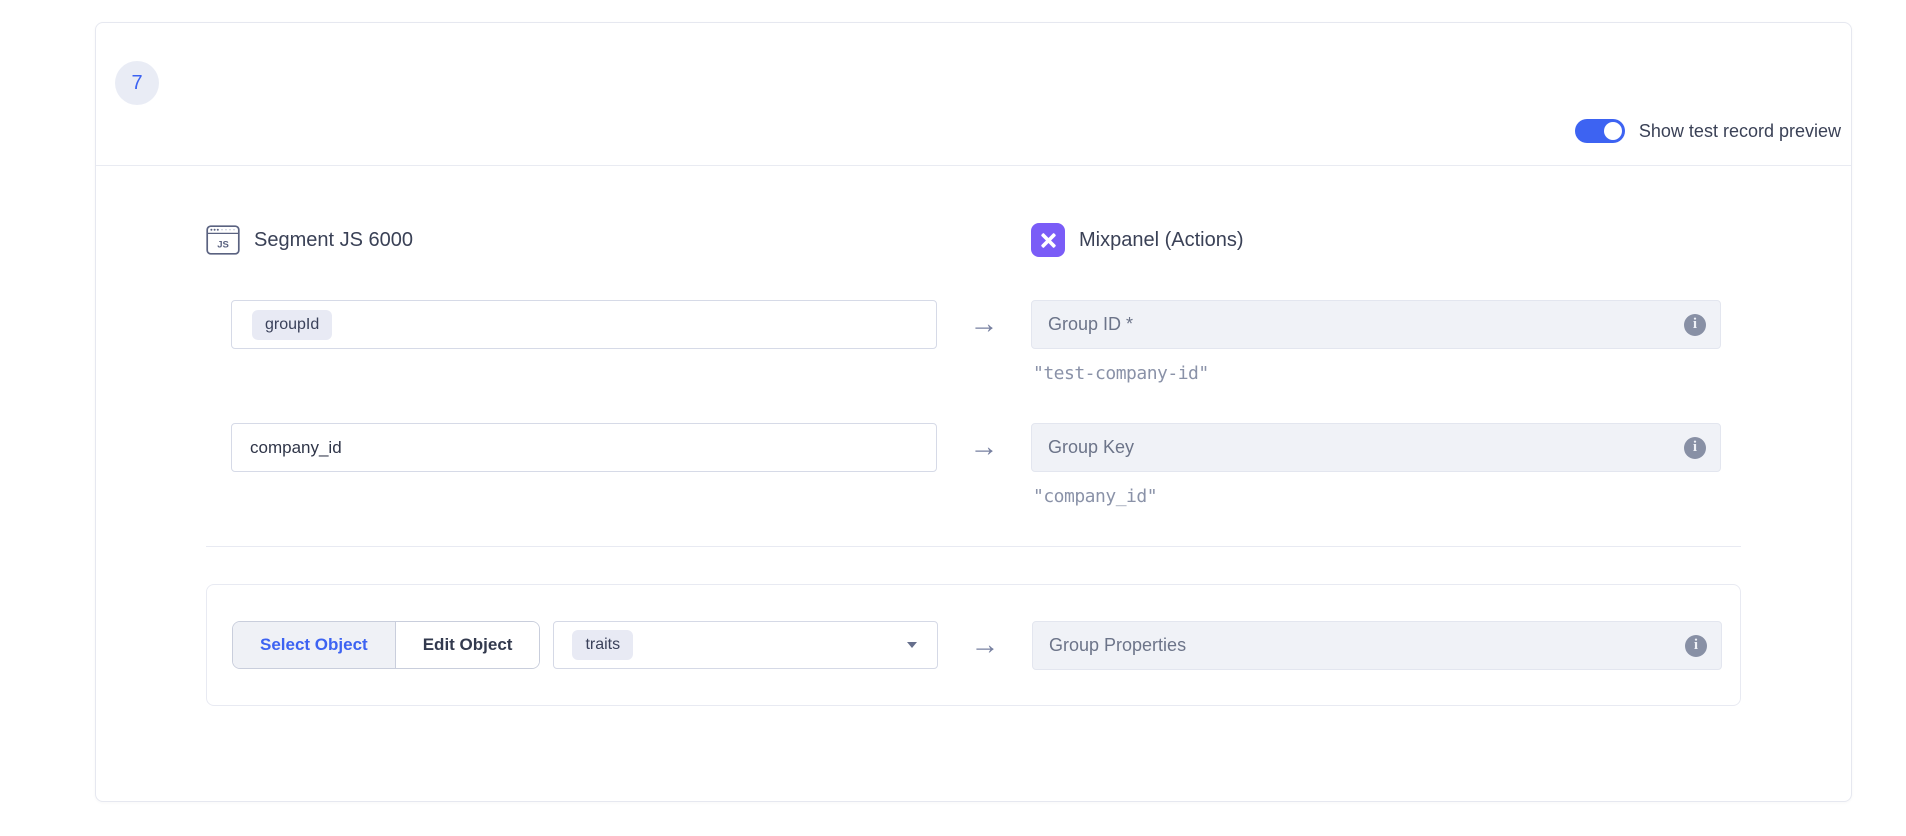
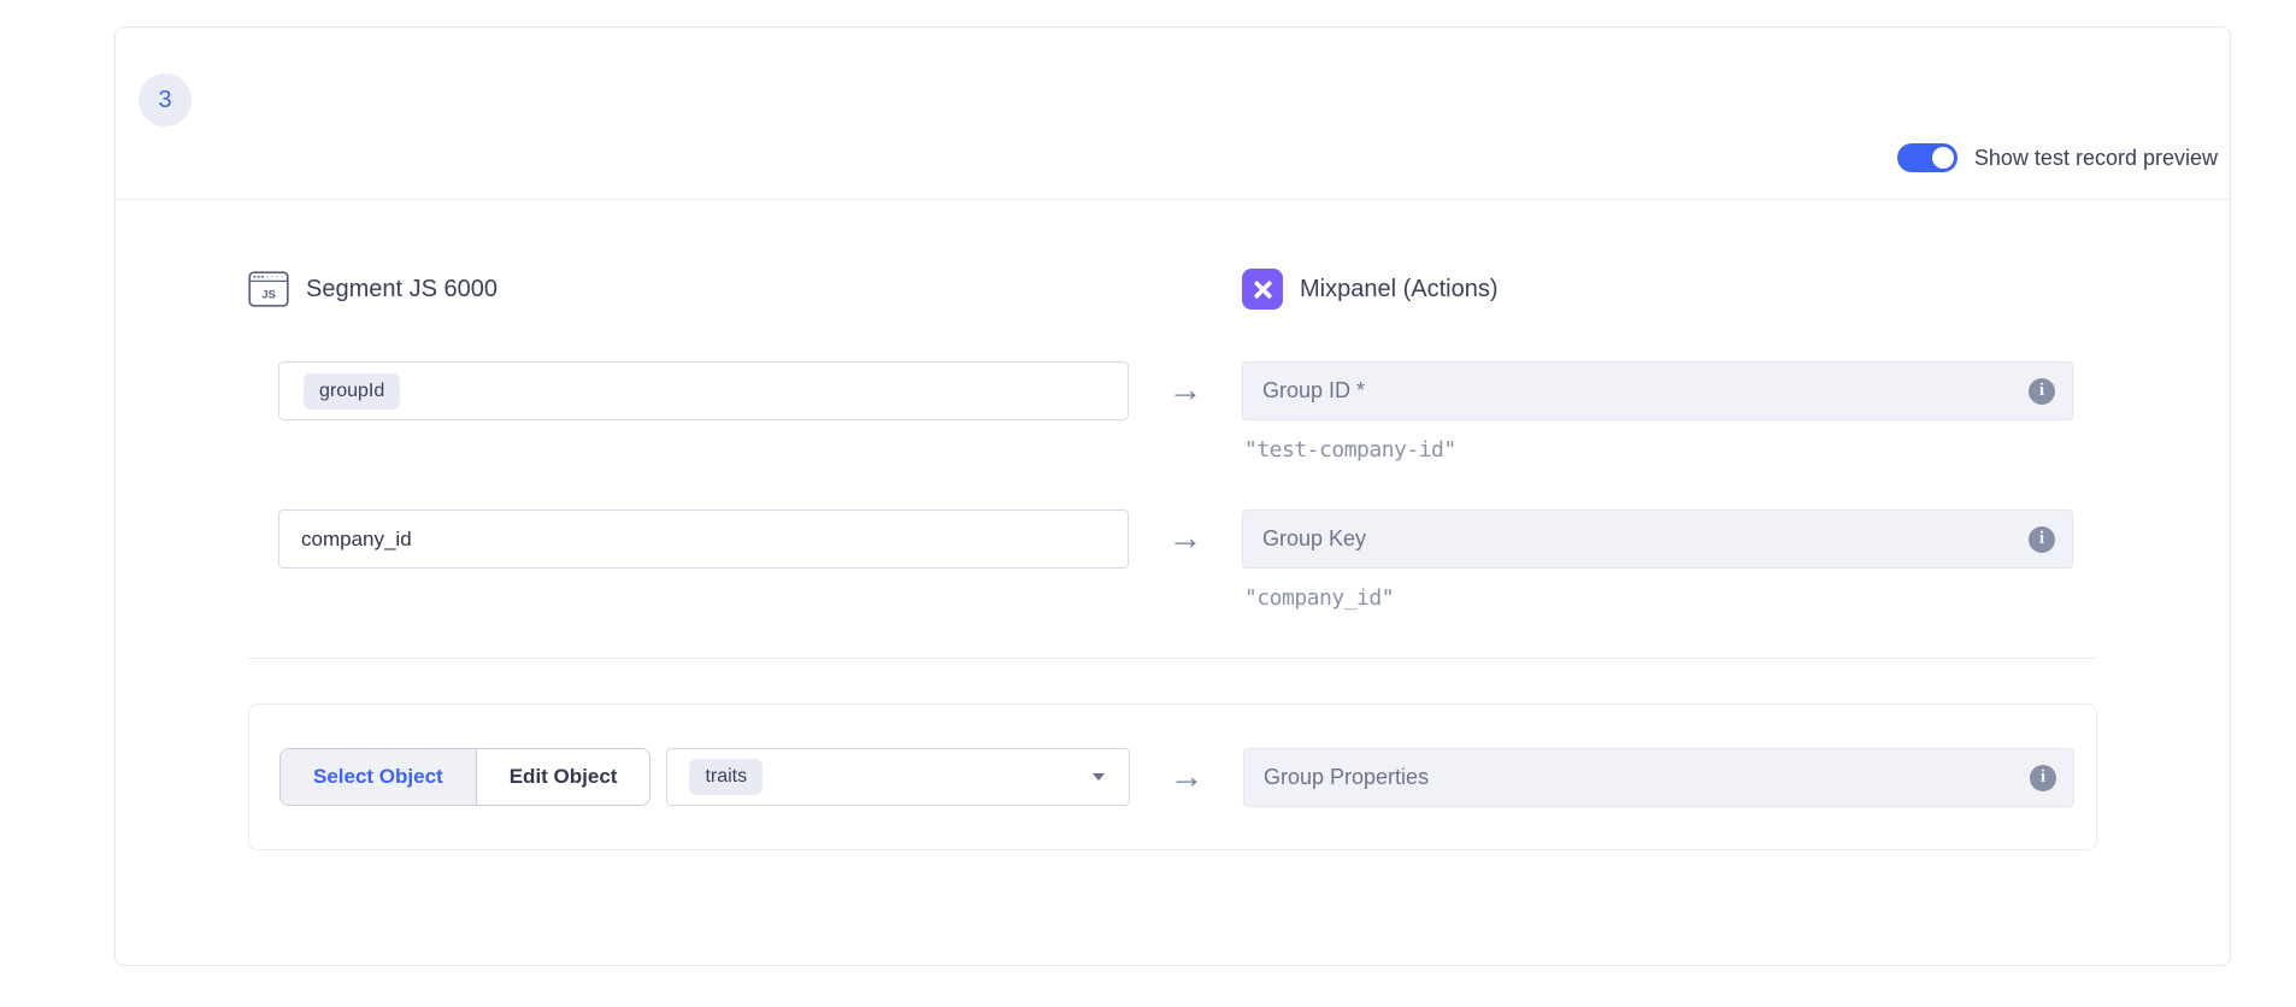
- 7
+ 3
  Show test record preview
  JS
  Segment JS 6000
  Mixpanel (Actions)
  groupId
  →
  Group ID *
  i
  "test-company-id"
  company_id
  →
  Group Key
  i
  "company_id"
  Select Object
  Edit Object
  traits
  →
  Group Properties
  i
